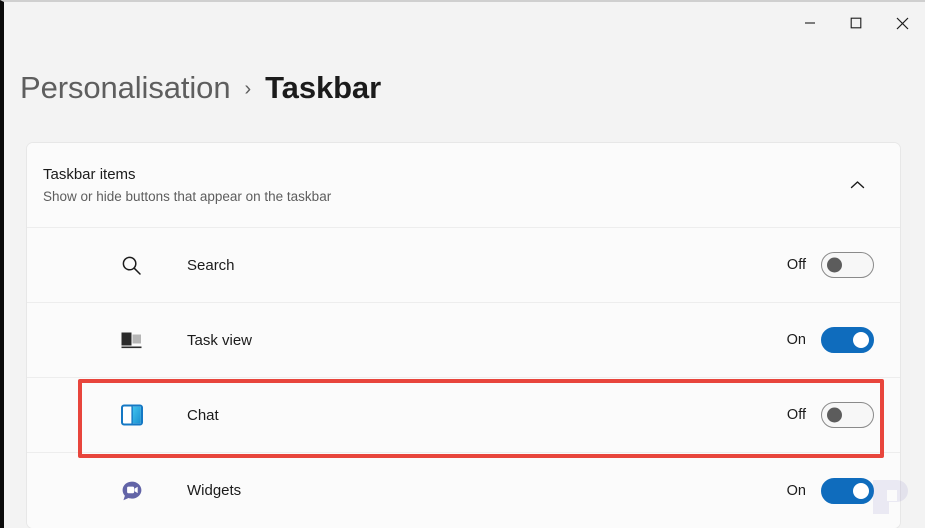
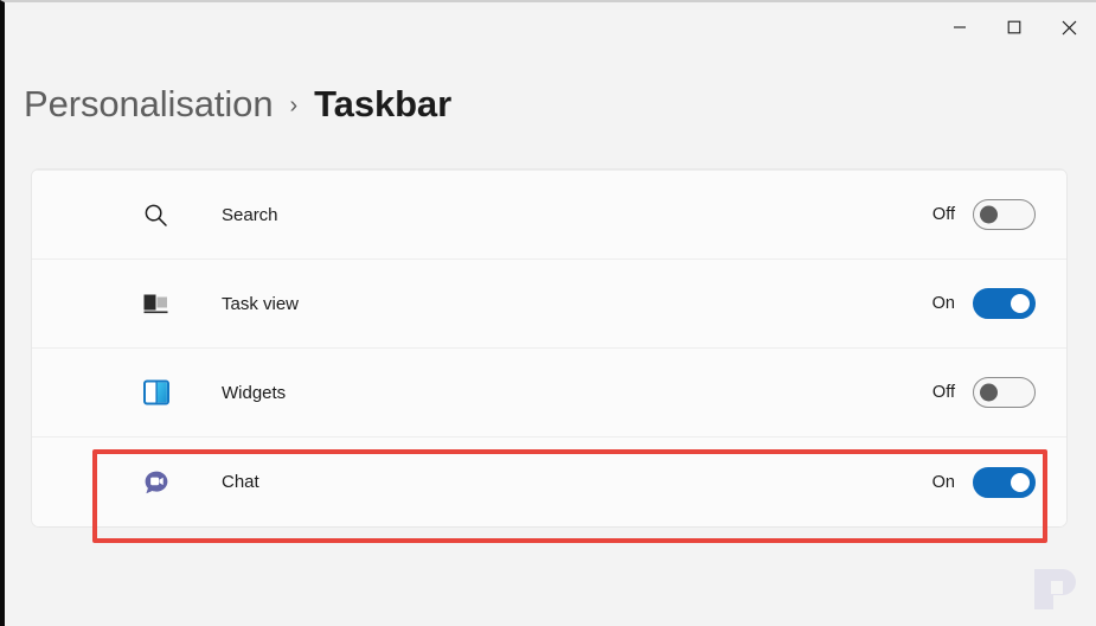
  Personalisation
  ›
  Taskbar
- Taskbar items
- Show or hide buttons that appear on the taskbar
  Search
  Off
  Task view
  On
- Chat
+ Widgets
  Off
- Widgets
+ Chat
  On
